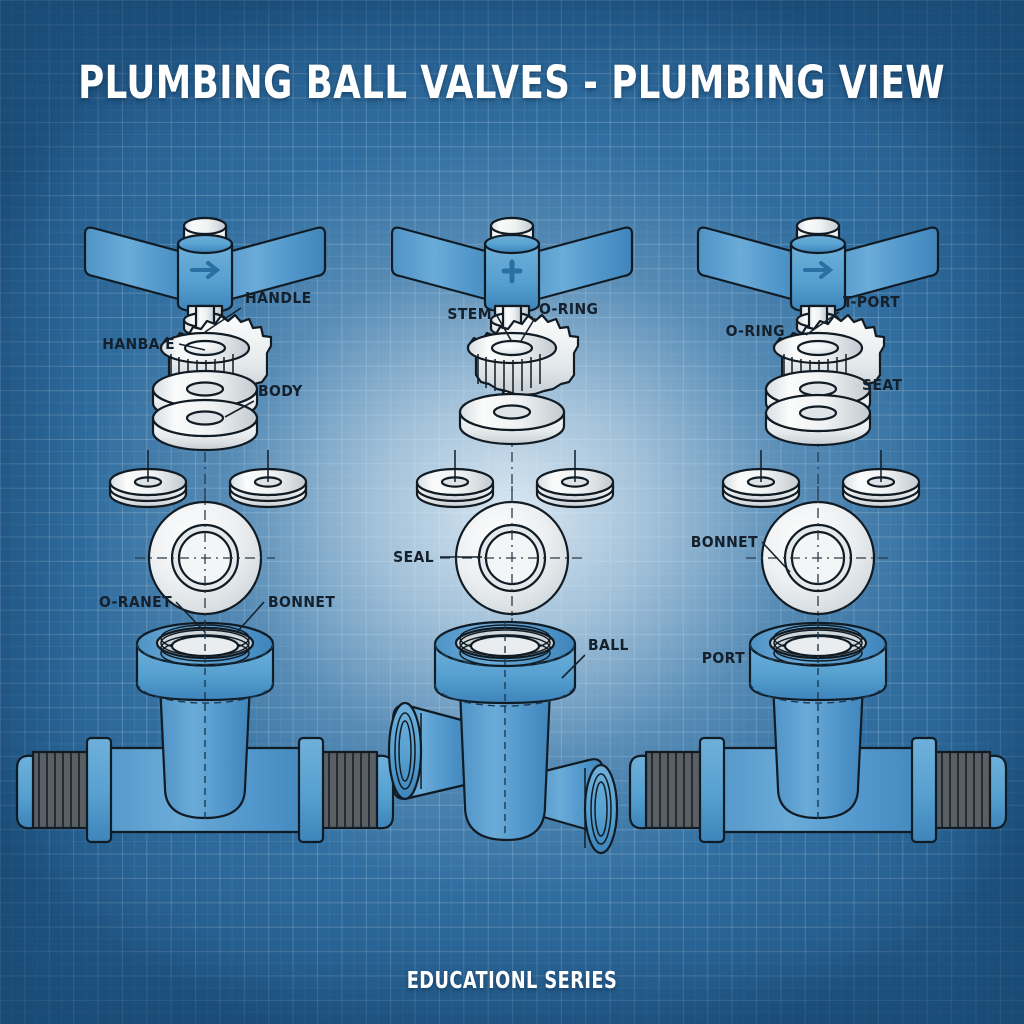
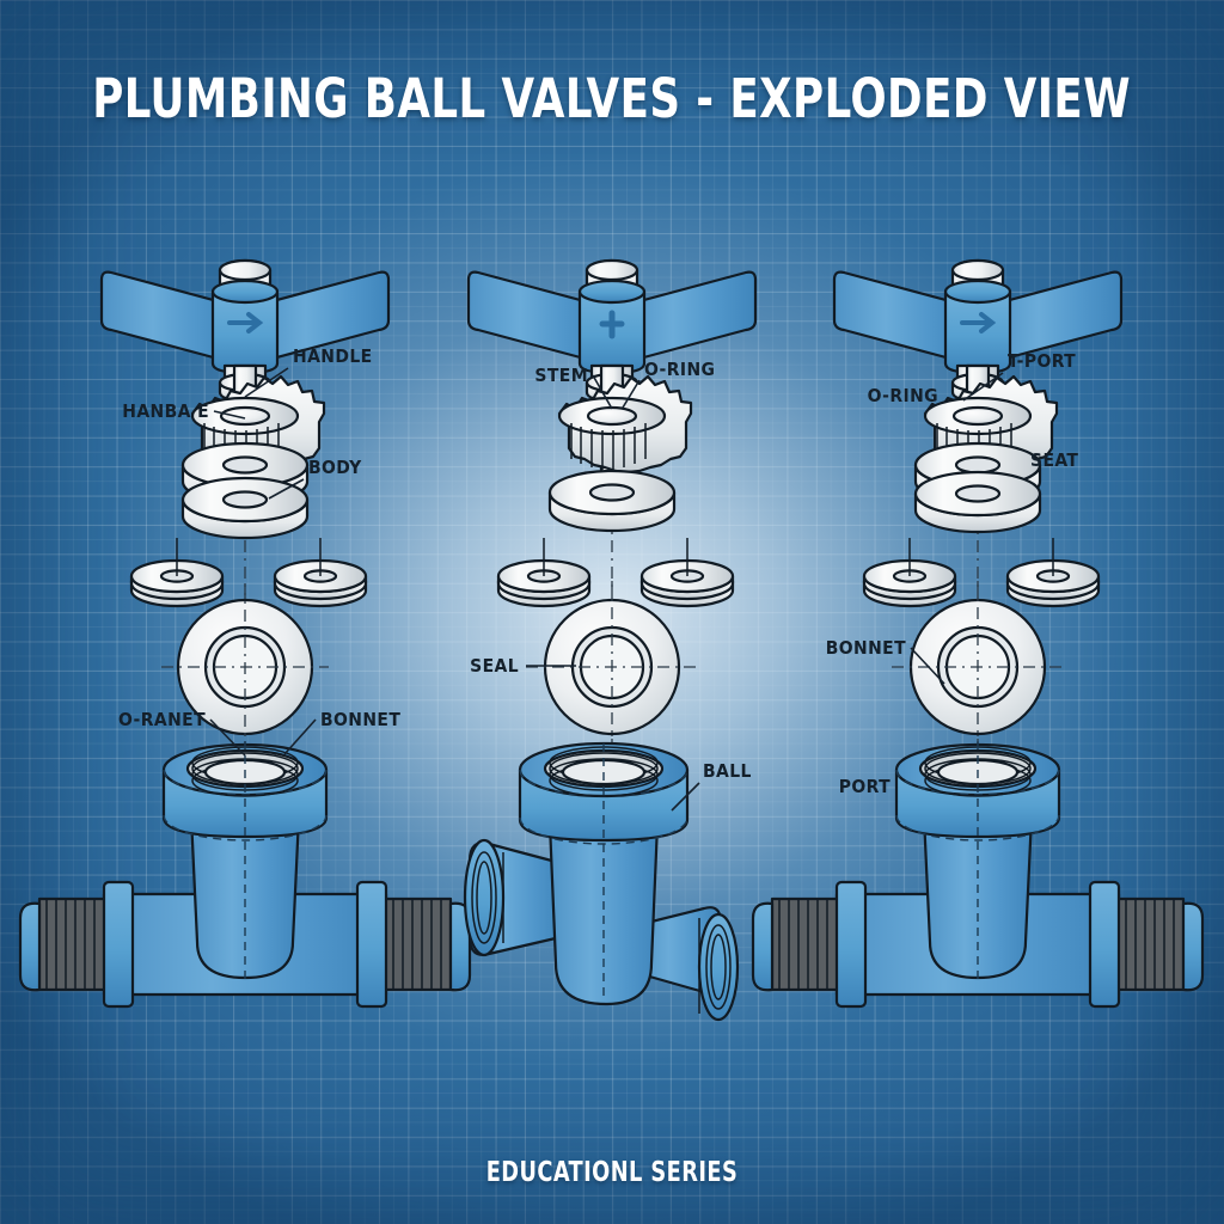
- PLUMBING BALL VALVES - PLUMBING VIEW
+ PLUMBING BALL VALVES - EXPLODED VIEW
  HANDLE
  HANBA E
  BODY
  O-RANET
  BONNET
  STEM
  O-RING
  SEAL
  BALL
  T-PORT
  O-RING
  SEAT
  BONNET
  PORT
  EDUCATIONL SERIES
